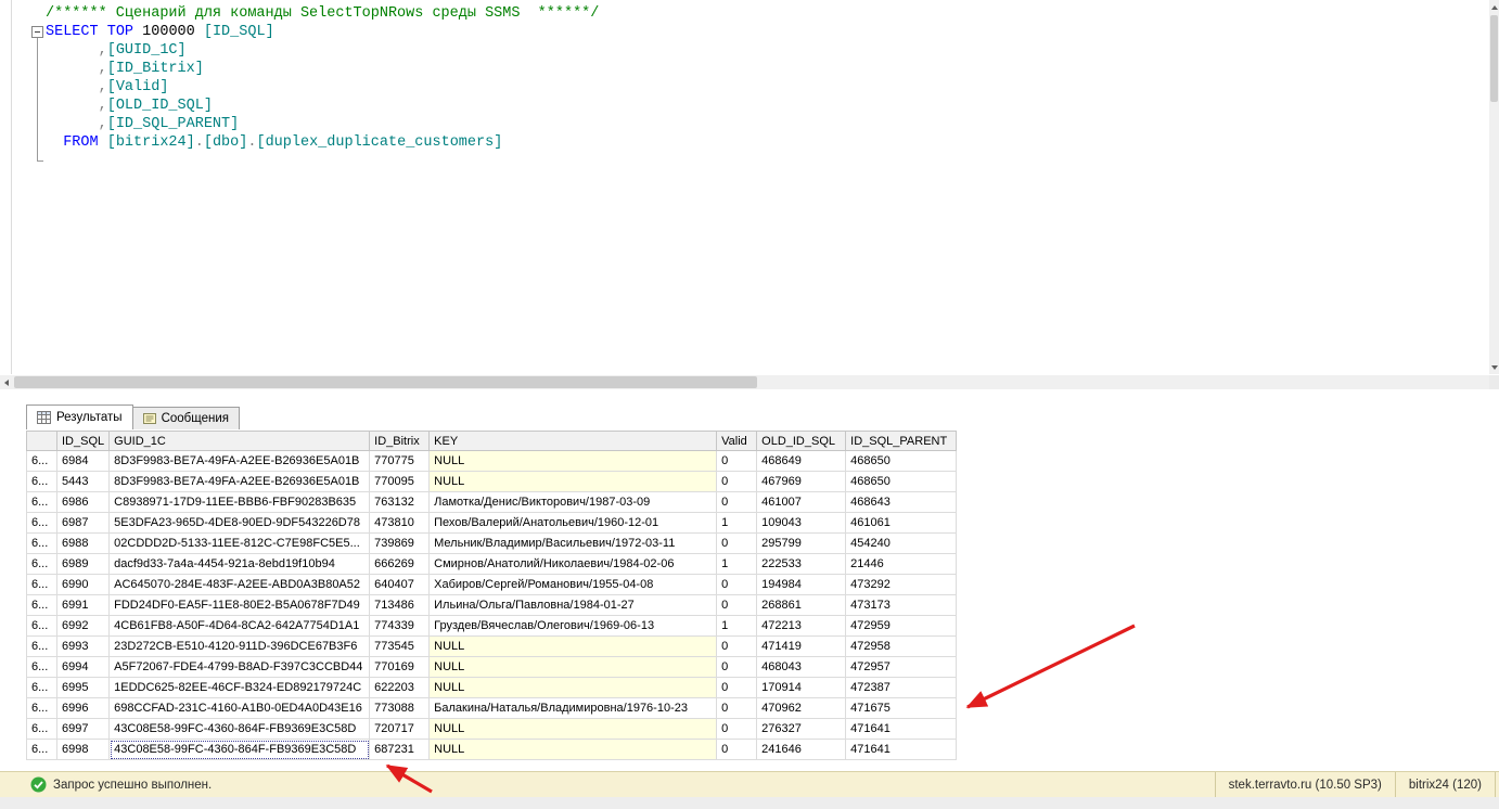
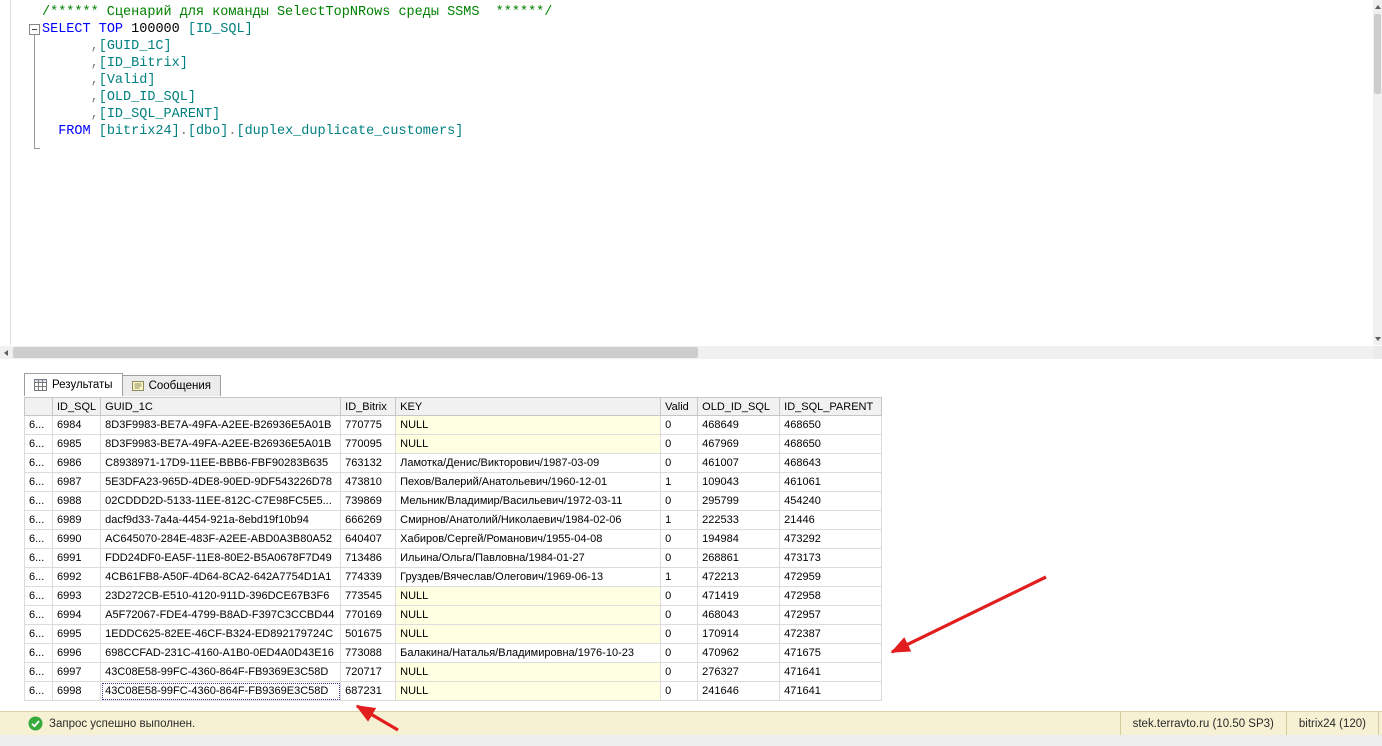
  /****** Сценарий для команды SelectTopNRows среды SSMS ******/
  SELECT TOP 100000 [ID_SQL]
  ,[GUID_1C]
  ,[ID_Bitrix]
  ,[Valid]
  ,[OLD_ID_SQL]
  ,[ID_SQL_PARENT]
  FROM [bitrix24].[dbo].[duplex_duplicate_customers]
  Результаты
  Сообщения
  	ID_SQL	GUID_1C	ID_Bitrix	KEY	Valid	OLD_ID_SQL	ID_SQL_PARENT
  6...	6984	8D3F9983-BE7A-49FA-A2EE-B26936E5A01B	770775	NULL	0	468649	468650
- 6...	5443	8D3F9983-BE7A-49FA-A2EE-B26936E5A01B	770095	NULL	0	467969	468650
+ 6...	6985	8D3F9983-BE7A-49FA-A2EE-B26936E5A01B	770095	NULL	0	467969	468650
  6...	6986	C8938971-17D9-11EE-BBB6-FBF90283B635	763132	Ламотка/Денис/Викторович/1987-03-09	0	461007	468643
  6...	6987	5E3DFA23-965D-4DE8-90ED-9DF543226D78	473810	Пехов/Валерий/Анатольевич/1960-12-01	1	109043	461061
  6...	6988	02CDDD2D-5133-11EE-812C-C7E98FC5E5...	739869	Мельник/Владимир/Васильевич/1972-03-11	0	295799	454240
  6...	6989	dacf9d33-7a4a-4454-921a-8ebd19f10b94	666269	Смирнов/Анатолий/Николаевич/1984-02-06	1	222533	21446
  6...	6990	AC645070-284E-483F-A2EE-ABD0A3B80A52	640407	Хабиров/Сергей/Романович/1955-04-08	0	194984	473292
  6...	6991	FDD24DF0-EA5F-11E8-80E2-B5A0678F7D49	713486	Ильина/Ольга/Павловна/1984-01-27	0	268861	473173
  6...	6992	4CB61FB8-A50F-4D64-8CA2-642A7754D1A1	774339	Груздев/Вячеслав/Олегович/1969-06-13	1	472213	472959
  6...	6993	23D272CB-E510-4120-911D-396DCE67B3F6	773545	NULL	0	471419	472958
  6...	6994	A5F72067-FDE4-4799-B8AD-F397C3CCBD44	770169	NULL	0	468043	472957
- 6...	6995	1EDDC625-82EE-46CF-B324-ED892179724C	622203	NULL	0	170914	472387
+ 6...	6995	1EDDC625-82EE-46CF-B324-ED892179724C	501675	NULL	0	170914	472387
  6...	6996	698CCFAD-231C-4160-A1B0-0ED4A0D43E16	773088	Балакина/Наталья/Владимировна/1976-10-23	0	470962	471675
  6...	6997	43C08E58-99FC-4360-864F-FB9369E3C58D	720717	NULL	0	276327	471641
  6...	6998	43C08E58-99FC-4360-864F-FB9369E3C58D	687231	NULL	0	241646	471641
  Запрос успешно выполнен.
  stek.terravto.ru (10.50 SP3)
  bitrix24 (120)
